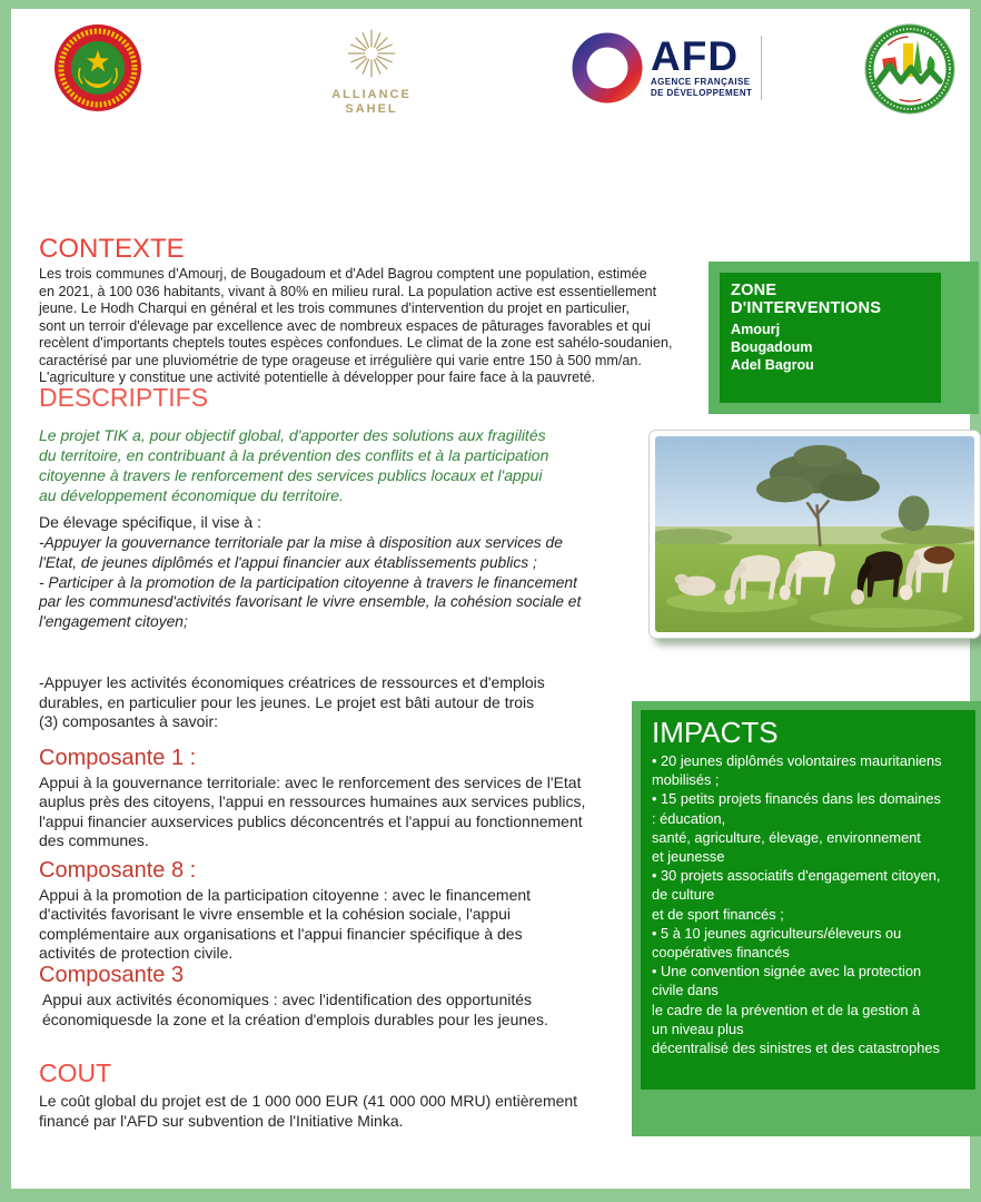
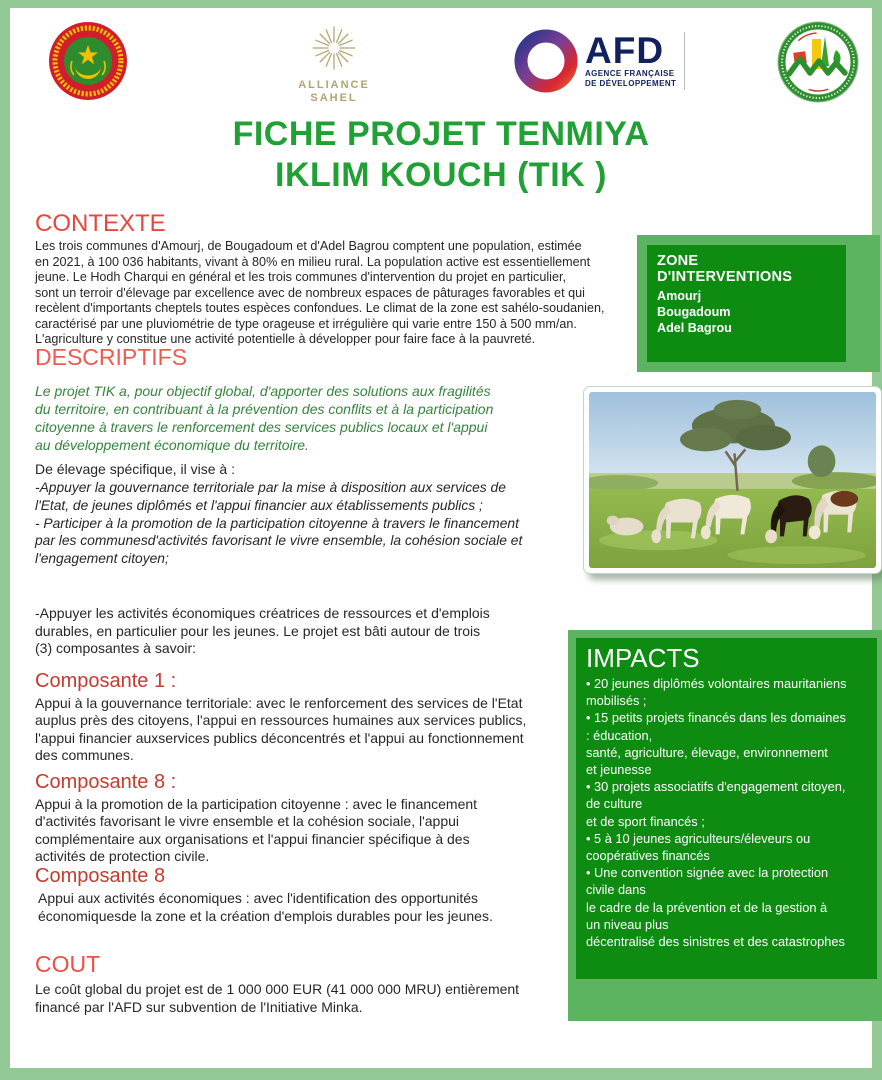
  ALLIANCE
  SAHEL
  AFD
  AGENCE FRANÇAISE
  DE DÉVELOPPEMENT
+ FICHE PROJET TENMIYA
+ IKLIM KOUCH (TIK )
  CONTEXTE
  Les trois communes d'Amourj, de Bougadoum et d'Adel Bagrou comptent une population, estimée
  en 2021, à 100 036 habitants, vivant à 80% en milieu rural. La population active est essentiellement
  jeune. Le Hodh Charqui en général et les trois communes d'intervention du projet en particulier,
  sont un terroir d'élevage par excellence avec de nombreux espaces de pâturages favorables et qui
  recèlent d'importants cheptels toutes espèces confondues. Le climat de la zone est sahélo-soudanien,
  caractérisé par une pluviométrie de type orageuse et irrégulière qui varie entre 150 à 500 mm/an.
  L'agriculture y constitue une activité potentielle à développer pour faire face à la pauvreté.
  DESCRIPTIFS
  Le projet TIK a, pour objectif global, d'apporter des solutions aux fragilités
  du territoire, en contribuant à la prévention des conflits et à la participation
  citoyenne à travers le renforcement des services publics locaux et l'appui
  au développement économique du territoire.
  De élevage spécifique, il vise à :
  -Appuyer la gouvernance territoriale par la mise à disposition aux services de
  l'Etat, de jeunes diplômés et l'appui financier aux établissements publics ;
  - Participer à la promotion de la participation citoyenne à travers le financement
  par les communesd'activités favorisant le vivre ensemble, la cohésion sociale et
  l'engagement citoyen;
  -Appuyer les activités économiques créatrices de ressources et d'emplois
  durables, en particulier pour les jeunes. Le projet est bâti autour de trois
  (3) composantes à savoir:
  Composante 1 :
  Appui à la gouvernance territoriale: avec le renforcement des services de l'Etat
  auplus près des citoyens, l'appui en ressources humaines aux services publics,
  l'appui financier auxservices publics déconcentrés et l'appui au fonctionnement
  des communes.
  Composante 8 :
  Appui à la promotion de la participation citoyenne : avec le financement
  d'activités favorisant le vivre ensemble et la cohésion sociale, l'appui
  complémentaire aux organisations et l'appui financier spécifique à des
  activités de protection civile.
- Composante 3
+ Composante 8
  Appui aux activités économiques : avec l'identification des opportunités
  économiquesde la zone et la création d'emplois durables pour les jeunes.
  COUT
  Le coût global du projet est de 1 000 000 EUR (41 000 000 MRU) entièrement
  financé par l'AFD sur subvention de l'Initiative Minka.
  ZONE D'INTERVENTIONS
  Amourj
  Bougadoum
  Adel Bagrou
  IMPACTS
  • 20 jeunes diplômés volontaires mauritaniens
  mobilisés ;
  • 15 petits projets financés dans les domaines
  : éducation,
  santé, agriculture, élevage, environnement
  et jeunesse
  • 30 projets associatifs d'engagement citoyen,
  de culture
  et de sport financés ;
  • 5 à 10 jeunes agriculteurs/éleveurs ou
  coopératives financés
  • Une convention signée avec la protection
  civile dans
  le cadre de la prévention et de la gestion à
  un niveau plus
  décentralisé des sinistres et des catastrophes
